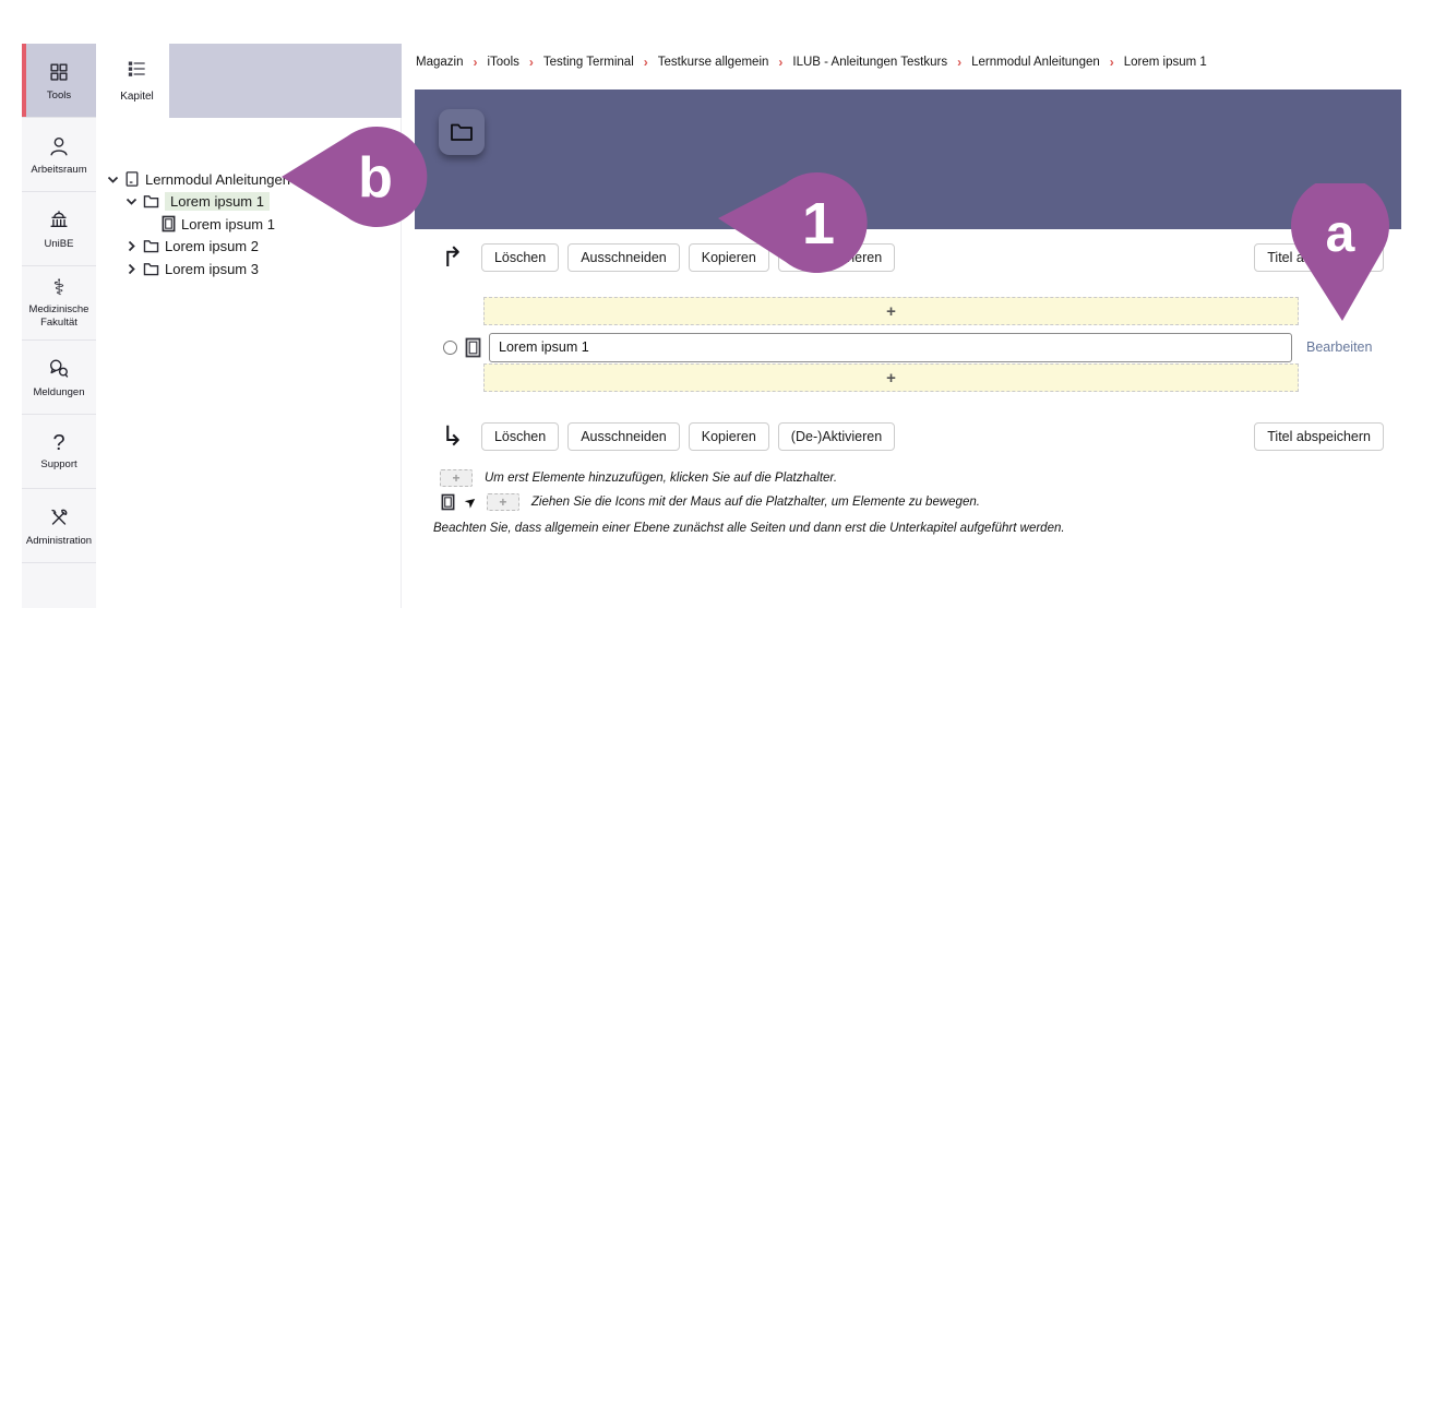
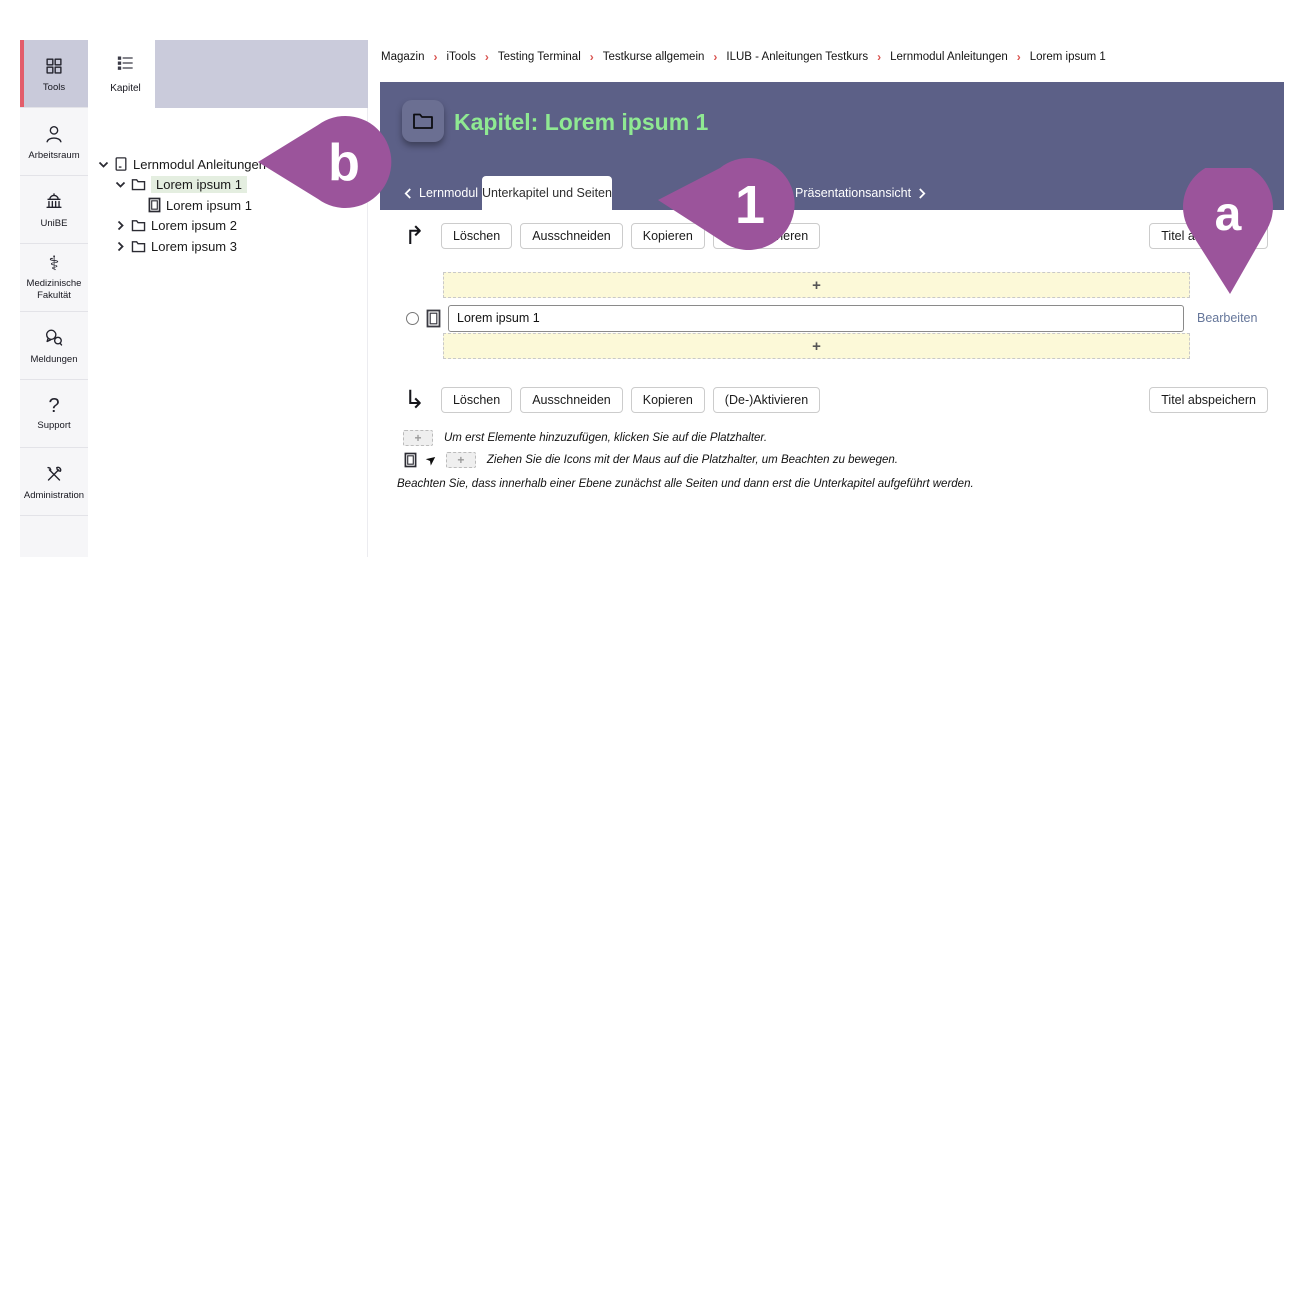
  Tools
  Arbeitsraum
  UniBE
  ⚕
  Medizinische Fakultät
  Meldungen
  ?
  Support
  Administration
  Kapitel
  Lernmodul Anleitunge
  Lorem ipsum 1
  Lorem ipsum 1
  Lorem ipsum 2
  Lorem ipsum 3
  Magazin
  ›
  iTools
  ›
  Testing Terminal
  ›
  Testkurse allgemein
  ›
  ILUB - Anleitungen Testkurs
  ›
  Lernmodul Anleitungen
  ›
  Lorem ipsum 1
+ Kapitel: Lorem ipsum 1
+ Lernmodul
+ Unterkapitel und Seiten
+ Präsentationsansicht
  ↱
  Löschen
  Ausschneiden
  Kopieren
  +
  Lorem ipsum 1
  Bearbeiten
  +
  ↳
  Löschen
  Ausschneiden
  Kopieren
  (De-)Aktivieren
  Titel abspeichern
  +
  Um erst Elemente hinzuzufügen, klicken Sie auf die Platzhalter.
  +
- Ziehen Sie die Icons mit der Maus auf die Platzhalter, um Elemente zu bewegen.
+ Ziehen Sie die Icons mit der Maus auf die Platzhalter, um Beachten zu bewegen.
- Beachten Sie, dass allgemein einer Ebene zunächst alle Seiten und dann erst die Unterkapitel aufgeführt werden.
+ Beachten Sie, dass innerhalb einer Ebene zunächst alle Seiten und dann erst die Unterkapitel aufgeführt werden.
  b
  1
  a
